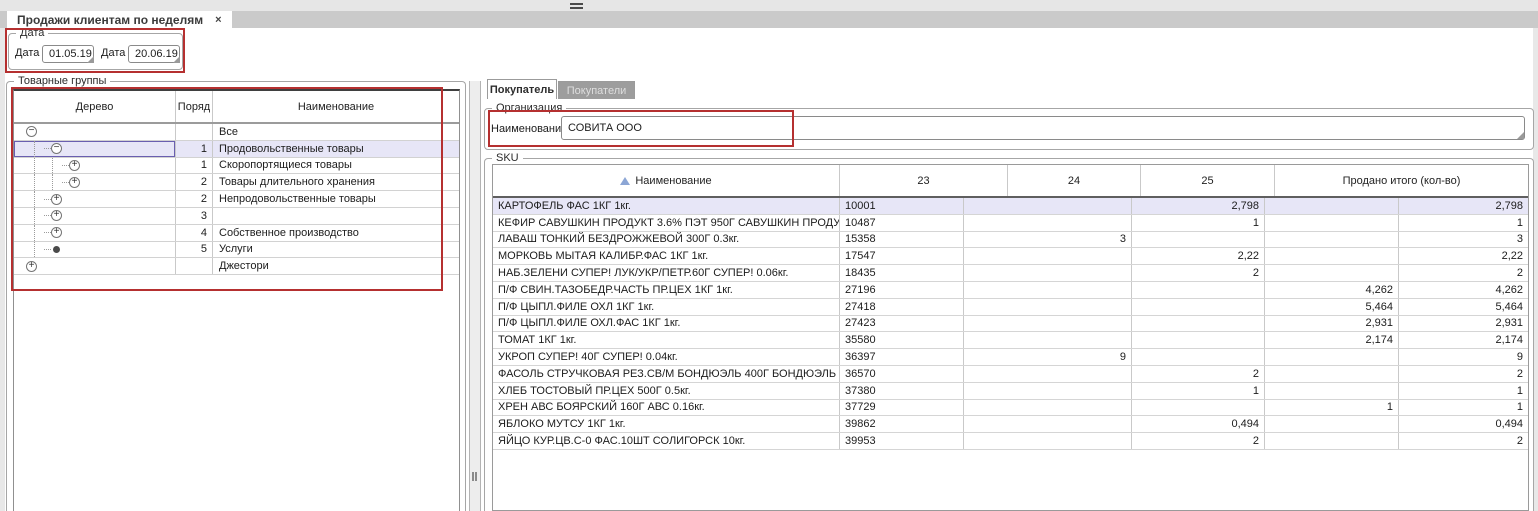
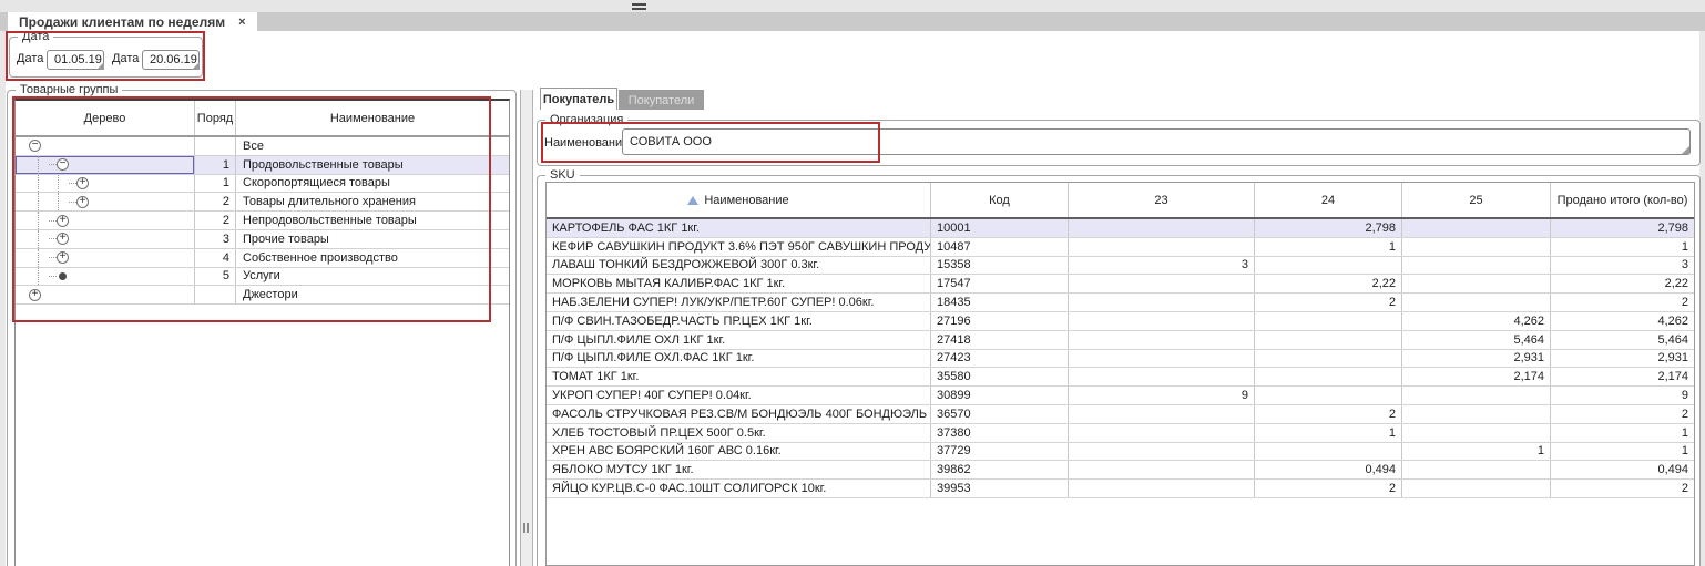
  Продажи клиентам по неделям
  ×
  Дата
  Дата
  01.05.19
  Дата
  20.06.19
  Товарные группы
  Дерево
  Поряд
  Наименование
  −
  Все
  −
  1
  Продовольственные товары
  +
  1
  Скоропортящиеся товары
  +
  2
  Товары длительного хранения
  +
  2
  Непродовольственные товары
  +
  3
+ Прочие товары
  +
  4
  Собственное производство
  5
  Услуги
  +
  Джестори
  Покупатель
  Покупатели
  Организация
  Наименовани
  СОВИТА ООО
  SKU
  Наименование
+ Код
  23
  24
  25
  Продано итого (кол-во)
  КАРТОФЕЛЬ ФАС 1КГ 1кг.
  10001
  2,798
  2,798
  КЕФИР САВУШКИН ПРОДУКТ 3.6% ПЭТ 950Г САВУШКИН ПРОДУ
  10487
  1
  1
  ЛАВАШ ТОНКИЙ БЕЗДРОЖЖЕВОЙ 300Г 0.3кг.
  15358
  3
  3
  МОРКОВЬ МЫТАЯ КАЛИБР.ФАС 1КГ 1кг.
  17547
  2,22
  2,22
  НАБ.ЗЕЛЕНИ СУПЕР! ЛУК/УКР/ПЕТР.60Г СУПЕР! 0.06кг.
  18435
  2
  2
  П/Ф СВИН.ТАЗОБЕДР.ЧАСТЬ ПР.ЦЕХ 1КГ 1кг.
  27196
  4,262
  4,262
  П/Ф ЦЫПЛ.ФИЛЕ ОХЛ 1КГ 1кг.
  27418
  5,464
  5,464
  П/Ф ЦЫПЛ.ФИЛЕ ОХЛ.ФАС 1КГ 1кг.
  27423
  2,931
  2,931
  ТОМАТ 1КГ 1кг.
  35580
  2,174
  2,174
  УКРОП СУПЕР! 40Г СУПЕР! 0.04кг.
- 36397
+ 30899
  9
  9
  ФАСОЛЬ СТРУЧКОВАЯ РЕЗ.СВ/М БОНДЮЭЛЬ 400Г БОНДЮЭЛЬ
  36570
  2
  2
  ХЛЕБ ТОСТОВЫЙ ПР.ЦЕХ 500Г 0.5кг.
  37380
  1
  1
  ХРЕН АВС БОЯРСКИЙ 160Г АВС 0.16кг.
  37729
  1
  1
  ЯБЛОКО МУТСУ 1КГ 1кг.
  39862
  0,494
  0,494
  ЯЙЦО КУР.ЦВ.С-0 ФАС.10ШТ СОЛИГОРСК 10кг.
  39953
  2
  2
